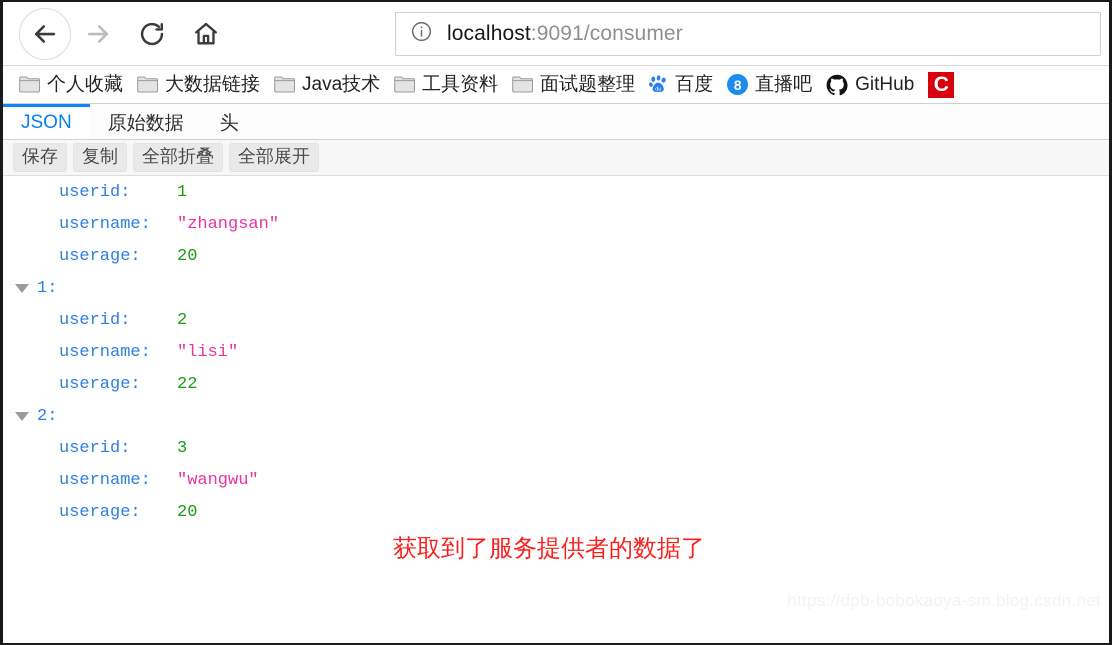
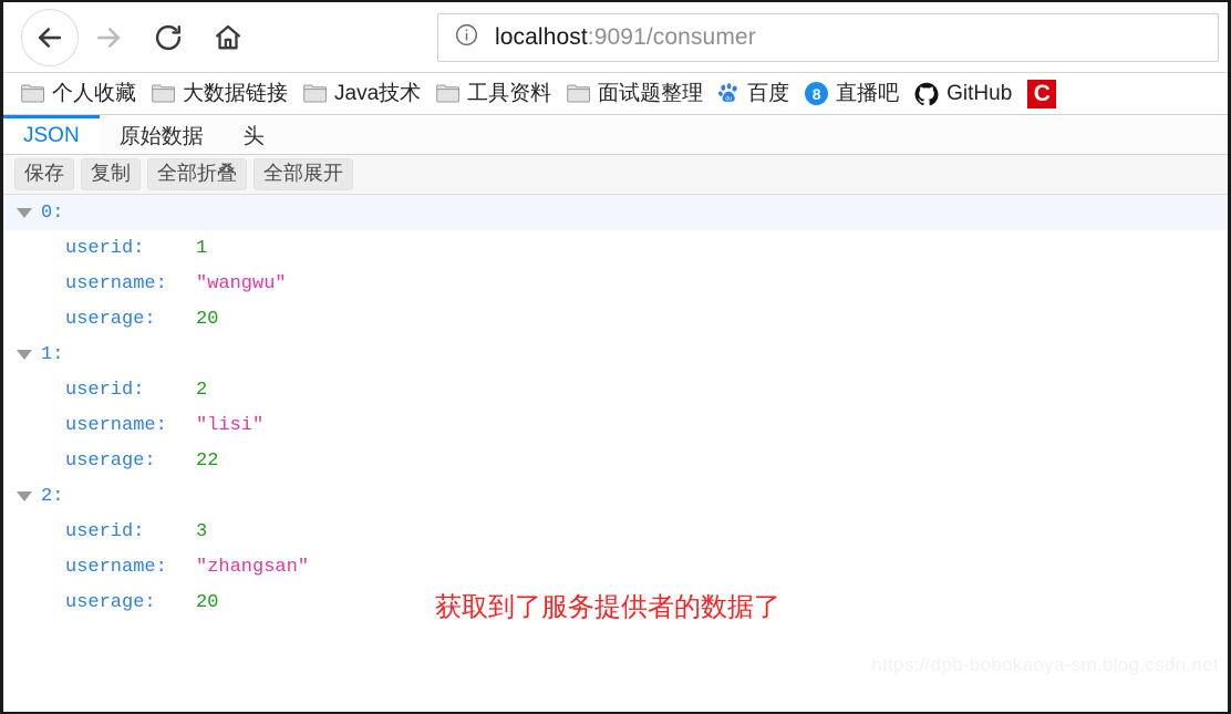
  localhost:9091/consumer
  个人收藏
  大数据链接
  Java技术
  工具资料
  面试题整理
  百度
  8
  直播吧
  GitHub
  C
  JSON
  原始数据
  头
  保存
  复制
  全部折叠
  全部展开
+ 0:
  userid:
  1
  username:
- "zhangsan"
+ "wangwu"
  userage:
  20
  1:
  userid:
  2
  username:
  "lisi"
  userage:
  22
  2:
  userid:
  3
  username:
- "wangwu"
+ "zhangsan"
  userage:
  20
  获取到了服务提供者的数据了
